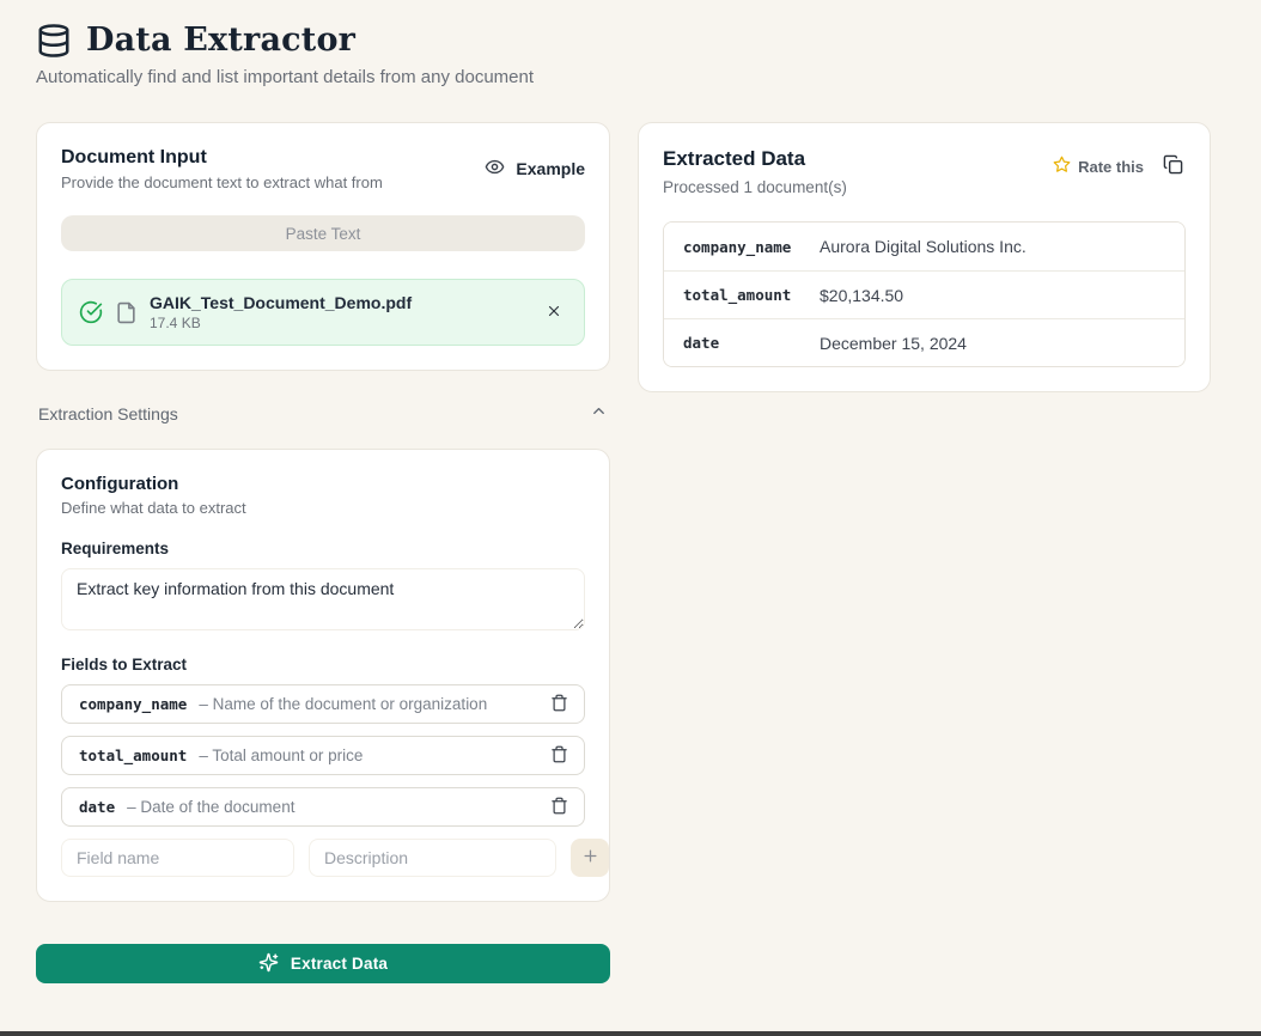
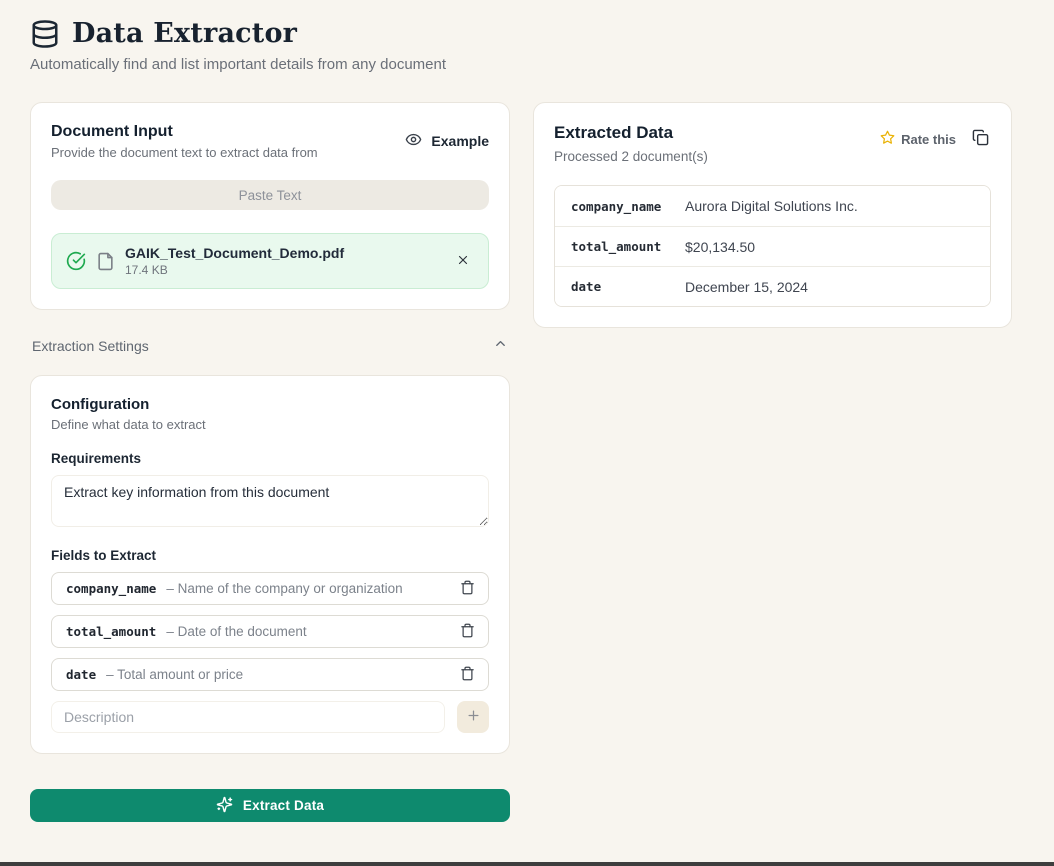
  Data Extractor
  Automatically find and list important details from any document
  Document Input
- Provide the document text to extract what from
+ Provide the document text to extract data from
  Example
  Paste Text
  GAIK_Test_Document_Demo.pdf
  17.4 KB
  Extraction Settings
  Configuration
  Define what data to extract
  Requirements
  Extract key information from this document
  Fields to Extract
  company_name
- – Name of the document or organization
+ – Name of the company or organization
  total_amount
- – Total amount or price
+ – Date of the document
  date
- – Date of the document
+ – Total amount or price
- Field name
  Description
  Extract Data
  Extracted Data
- Processed 1 document(s)
+ Processed 2 document(s)
  Rate this
  company_name
  Aurora Digital Solutions Inc.
  total_amount
  $20,134.50
  date
  December 15, 2024
